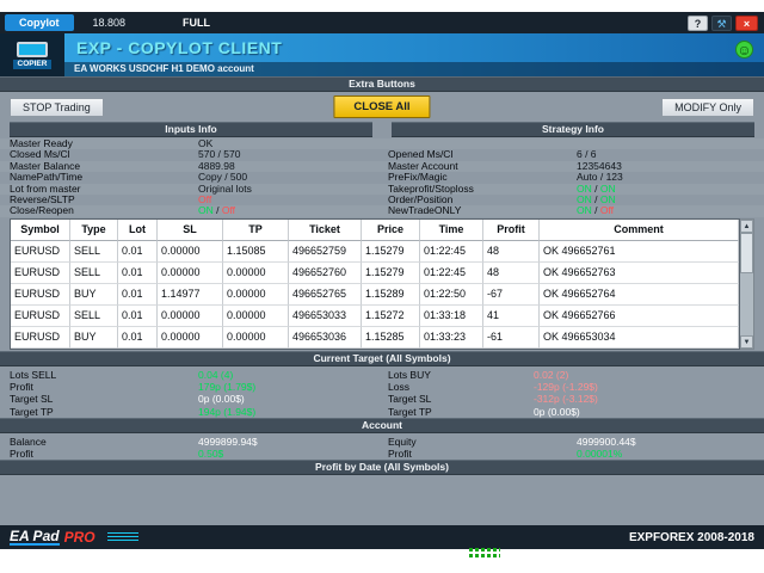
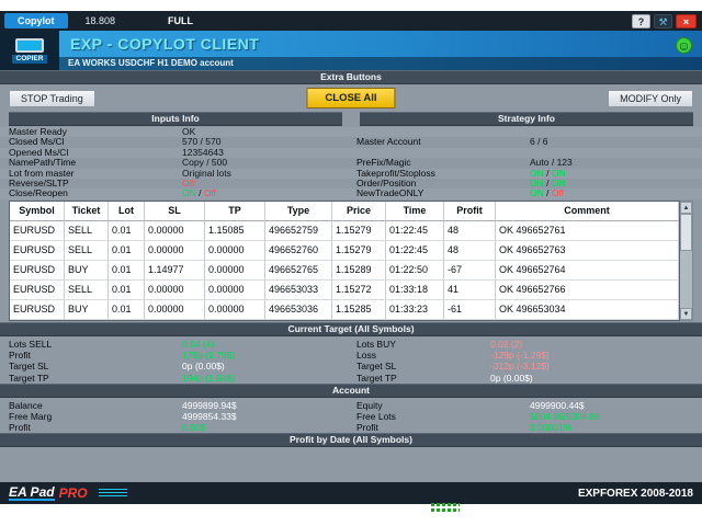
  Copylot
  18.808
  FULL
  ?
  ⚒
  ×
  EXP - COPYLOT CLIENT
  EA WORKS USDCHF H1 DEMO account
  ☺
  Extra Buttons
  STOP Trading
  CLOSE All
  MODIFY Only
  Inputs Info
  Strategy Info
  Master Ready
  OK
  Closed Ms/Cl
  570 / 570
- Opened Ms/Cl
+ Master Account
  6 / 6
- Master Balance
- 4889.98
- Master Account
+ Opened Ms/Cl
  12354643
  NamePath/Time
  Copy / 500
  PreFix/Magic
  Auto / 123
  Lot from master
  Original lots
  Takeprofit/Stoploss
  ON / ON
  Reverse/SLTP
  Off
  Order/Position
  ON / ON
  Close/Reopen
  ON / Off
  NewTradeONLY
  ON / Off
  Symbol
- Type
+ Ticket
  Lot
  SL
  TP
- Ticket
+ Type
  Price
  Time
  Profit
  Comment
  EURUSD
  SELL
  0.01
  0.00000
  1.15085
  496652759
  1.15279
  01:22:45
  48
  OK 496652761
  EURUSD
  SELL
  0.01
  0.00000
  0.00000
  496652760
  1.15279
  01:22:45
  48
  OK 496652763
  EURUSD
  BUY
  0.01
  1.14977
  0.00000
  496652765
  1.15289
  01:22:50
  -67
  OK 496652764
  EURUSD
  SELL
  0.01
  0.00000
  0.00000
  496653033
  1.15272
  01:33:18
  41
  OK 496652766
  EURUSD
  BUY
  0.01
  0.00000
  0.00000
  496653036
  1.15285
  01:33:23
  -61
  OK 496653034
  Current Target (All Symbols)
  Lots SELL
  0.04 (4)
  Lots BUY
  0.02 (2)
  Profit
  179p (1.79$)
  Loss
  -129p (-1.29$)
  Target SL
  0p (0.00$)
  Target SL
  -312p (-3.12$)
  Target TP
  194p (1.94$)
  Target TP
  0p (0.00$)
  Account
  Balance
  4999899.94$
  Equity
  4999900.44$
+ Free Marg
+ 4999854.33$
+ Free Lots
+ 5004.86/5004.86
  Profit
  0.50$
  Profit
  0.00001%
  Profit by Date (All Symbols)
  EA Pad
  PRO
  EXPFOREX 2008-2018
